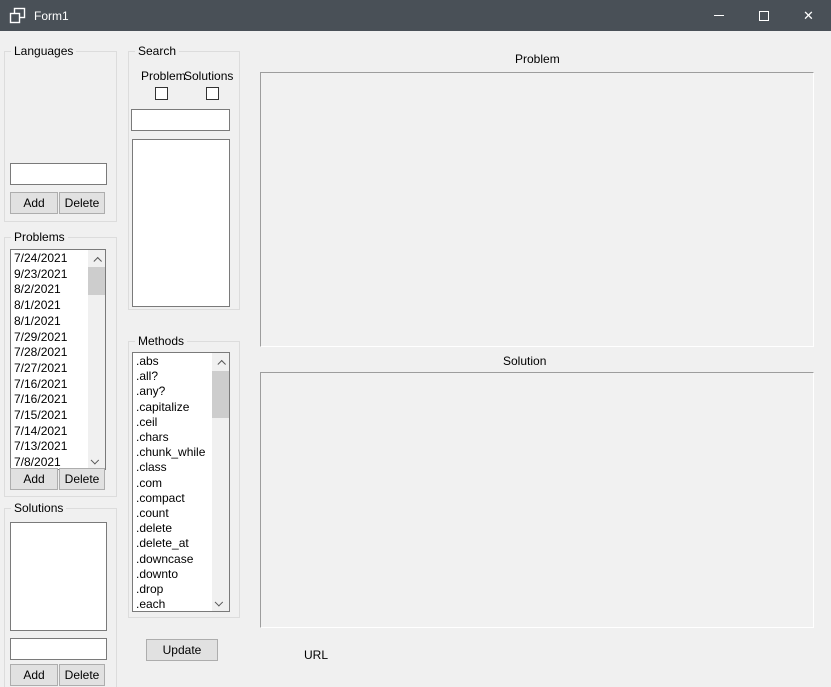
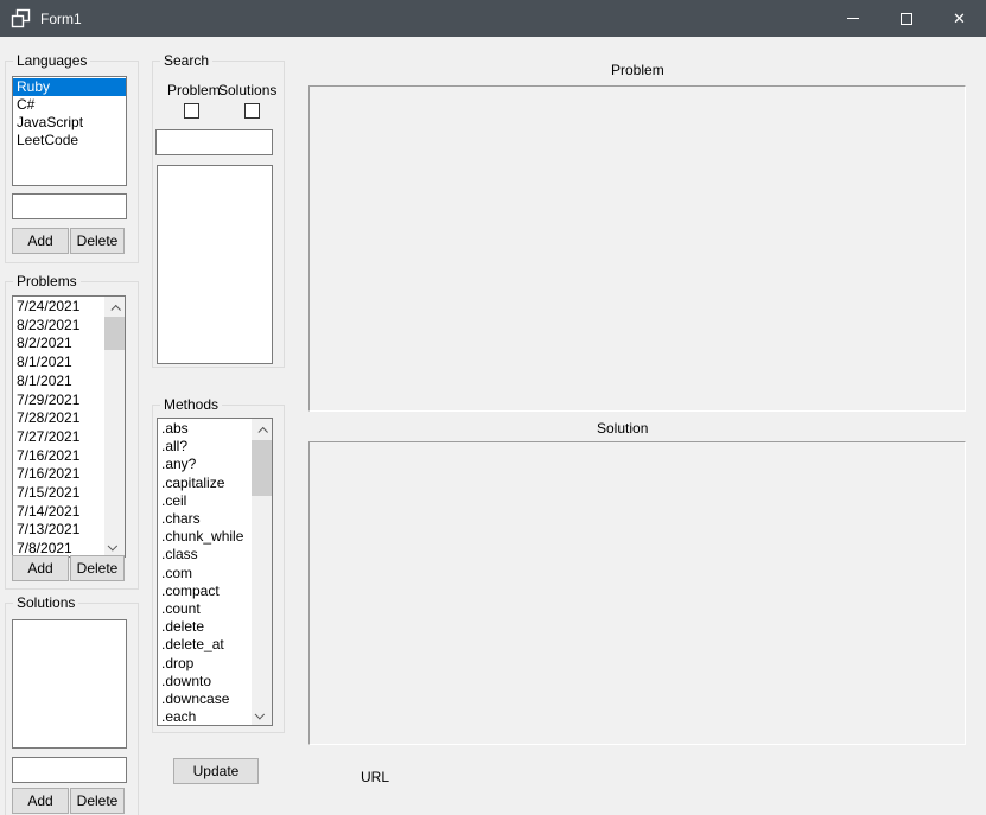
  Form1
  ✕
  Languages
+ Ruby
+ C#
+ JavaScript
+ LeetCode
  Add
  Delete
  Problems
  7/24/2021
- 9/23/2021
+ 8/23/2021
  8/2/2021
  8/1/2021
  8/1/2021
  7/29/2021
  7/28/2021
  7/27/2021
  7/16/2021
  7/16/2021
  7/15/2021
  7/14/2021
  7/13/2021
  7/8/2021
  Add
  Delete
  Solutions
  Add
  Delete
  Search
  Problem
  Solutions
  Methods
  .abs
  .all?
  .any?
  .capitalize
  .ceil
  .chars
  .chunk_while
  .class
  .com
  .compact
  .count
  .delete
  .delete_at
- .downcase
+ .drop
  .downto
- .drop
+ .downcase
  .each
  Update
  URL
  Problem
  Solution
